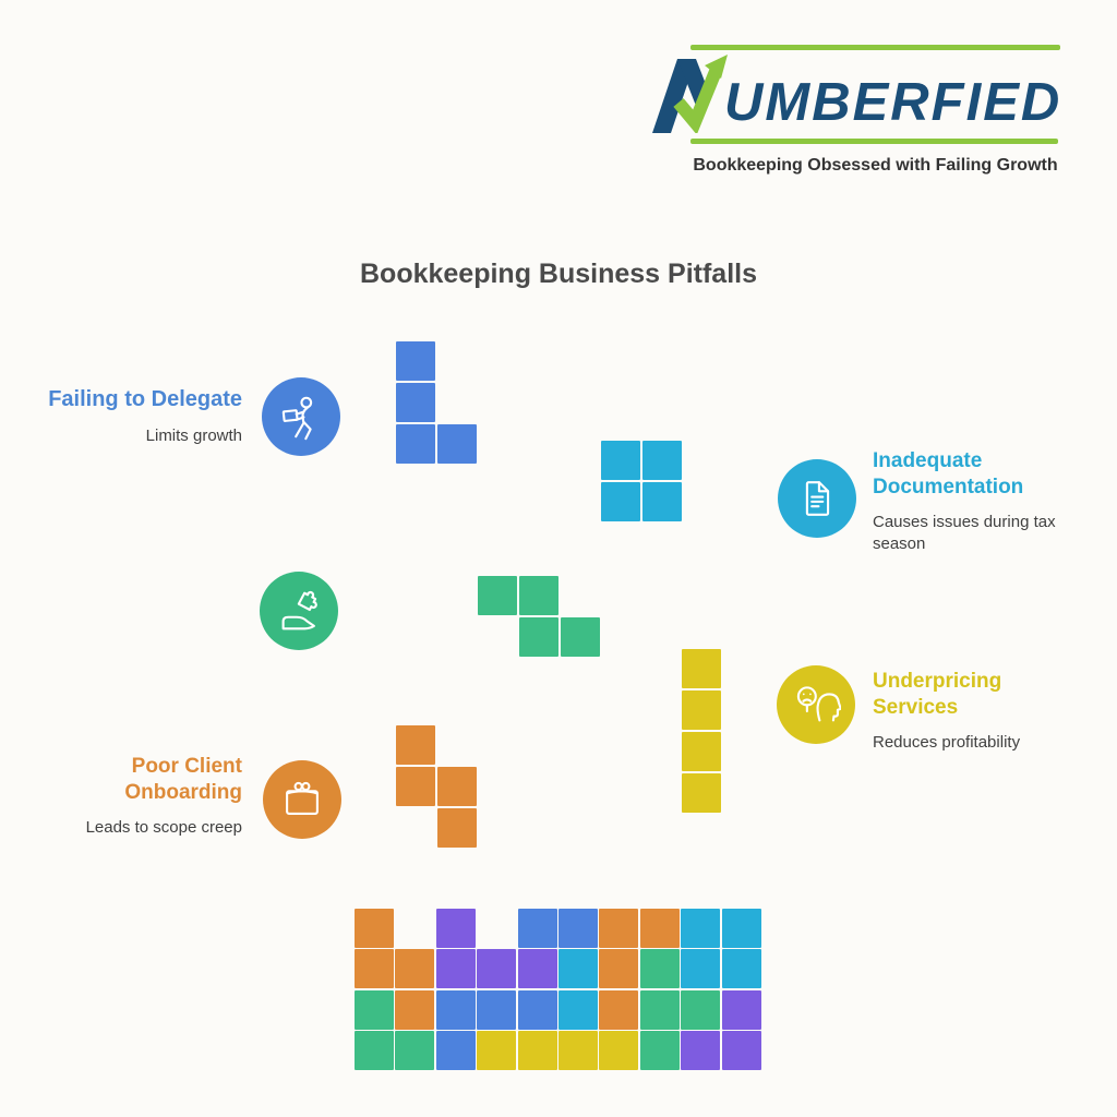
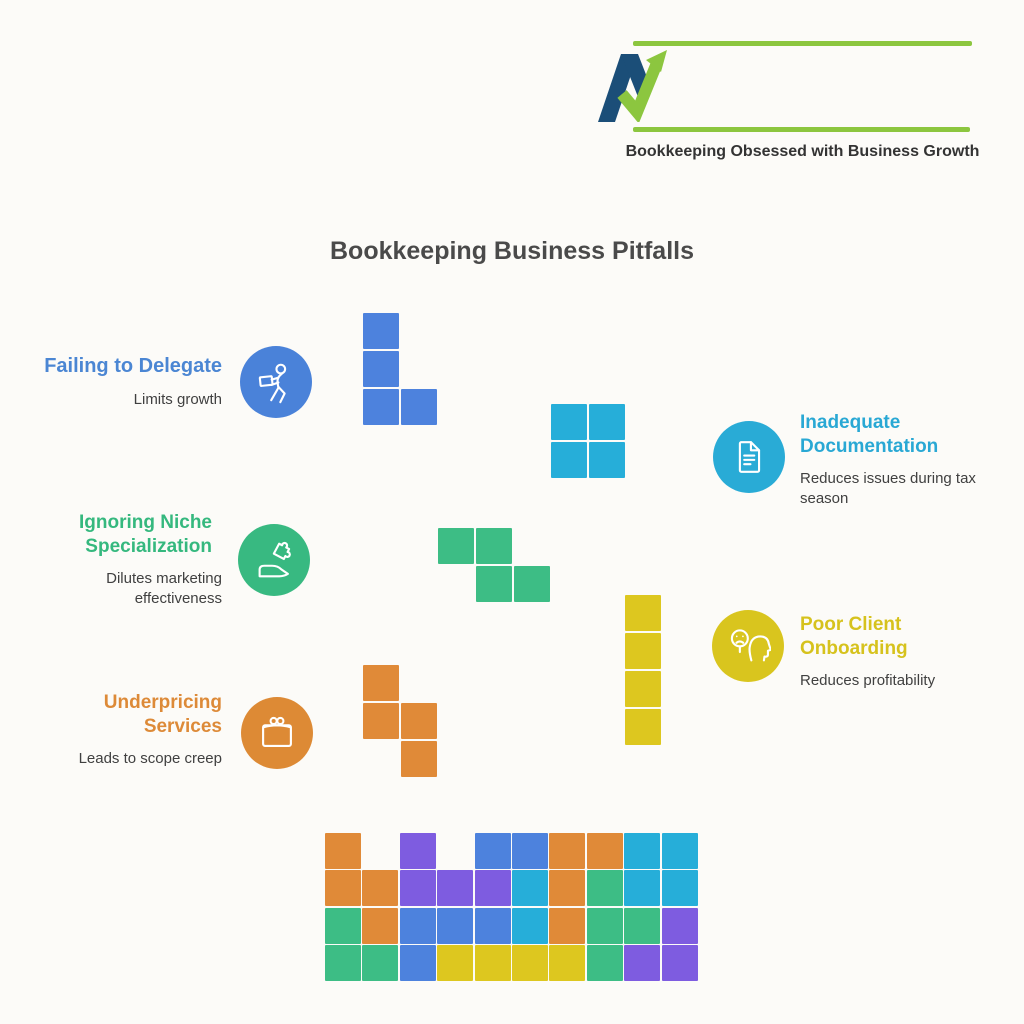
- UMBERFIED
- Bookkeeping Obsessed with Failing Growth
+ Bookkeeping Obsessed with Business Growth
  Bookkeeping Business Pitfalls
  Failing to Delegate
  Limits growth
  Inadequate Documentation
- Causes issues during tax season
+ Reduces issues during tax season
+ Ignoring Niche Specialization
+ Dilutes marketing effectiveness
- Underpricing Services
+ Poor Client Onboarding
  Reduces profitability
- Poor Client Onboarding
+ Underpricing Services
  Leads to scope creep
